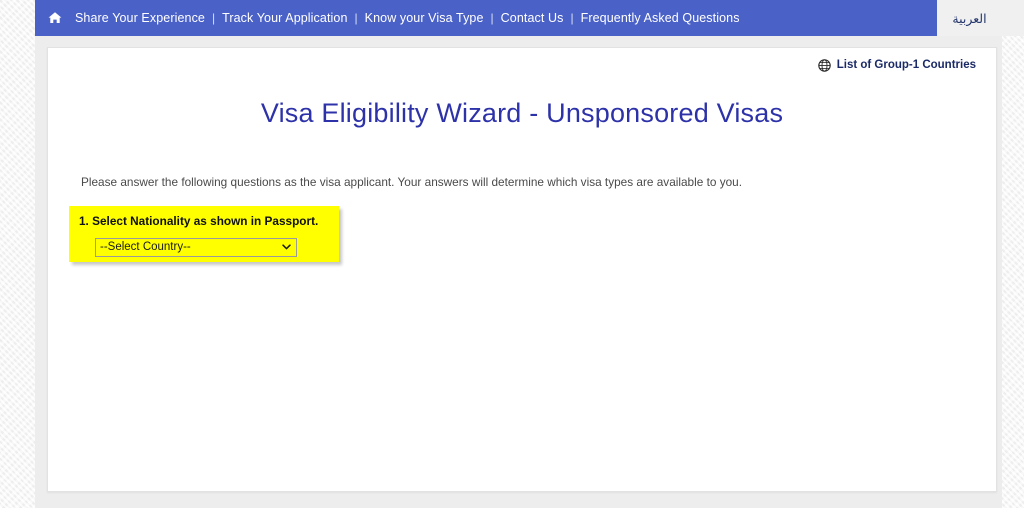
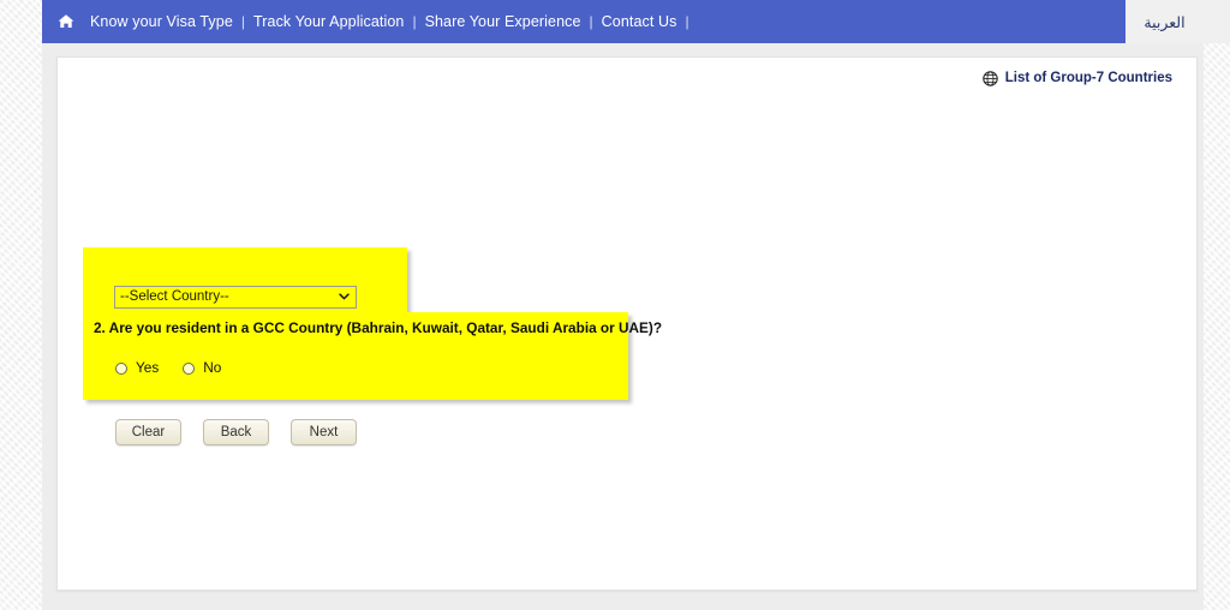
- Share Your Experience
+ Know your Visa Type
  |
  Track Your Application
  |
- Know your Visa Type
+ Share Your Experience
  |
  Contact Us
  |
- Frequently Asked Questions
  العربية
- List of Group-1 Countries
+ List of Group-7 Countries
- Visa Eligibility Wizard - Unsponsored Visas
- Please answer the following questions as the visa applicant. Your answers will determine which visa types are available to you.
- 1. Select Nationality as shown in Passport.
  --Select Country--
+ 2. Are you resident in a GCC Country (Bahrain, Kuwait, Qatar, Saudi Arabia or UAE)?
+ Yes
+ No
+ Clear
+ Back
+ Next
